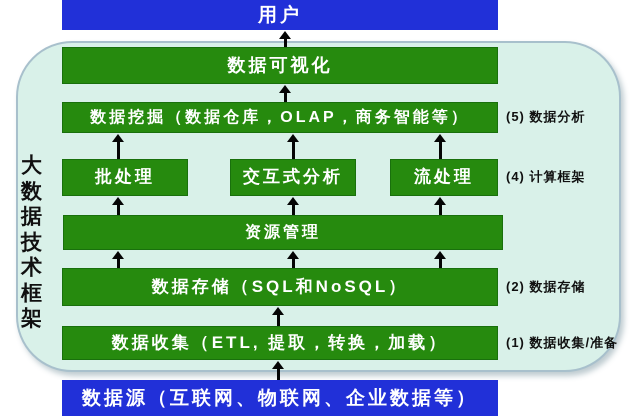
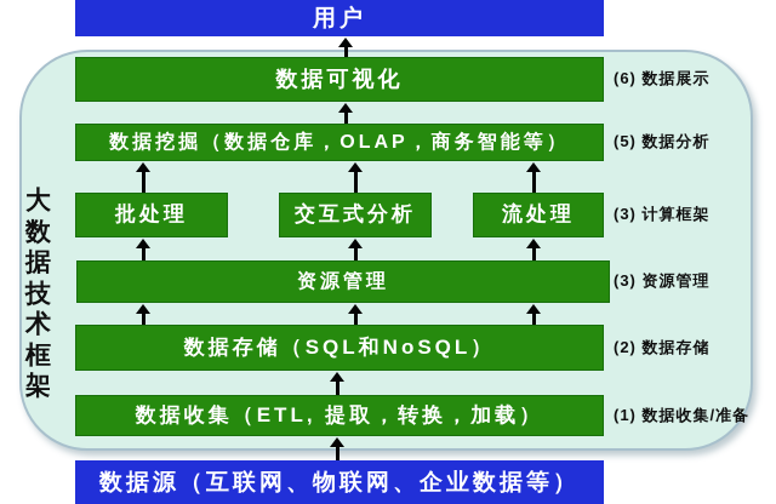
  大数据技术框架
  用户
  数据可视化
  数据挖掘（数据仓库，OLAP，商务智能等）
  批处理
  交互式分析
  流处理
  资源管理
  数据存储（SQL和NoSQL）
  数据收集（ETL, 提取，转换，加载）
  数据源（互联网、物联网、企业数据等）
+ (6) 数据展示
  (5) 数据分析
- (4) 计算框架
+ (3) 计算框架
+ (3) 资源管理
  (2) 数据存储
  (1) 数据收集/准备
